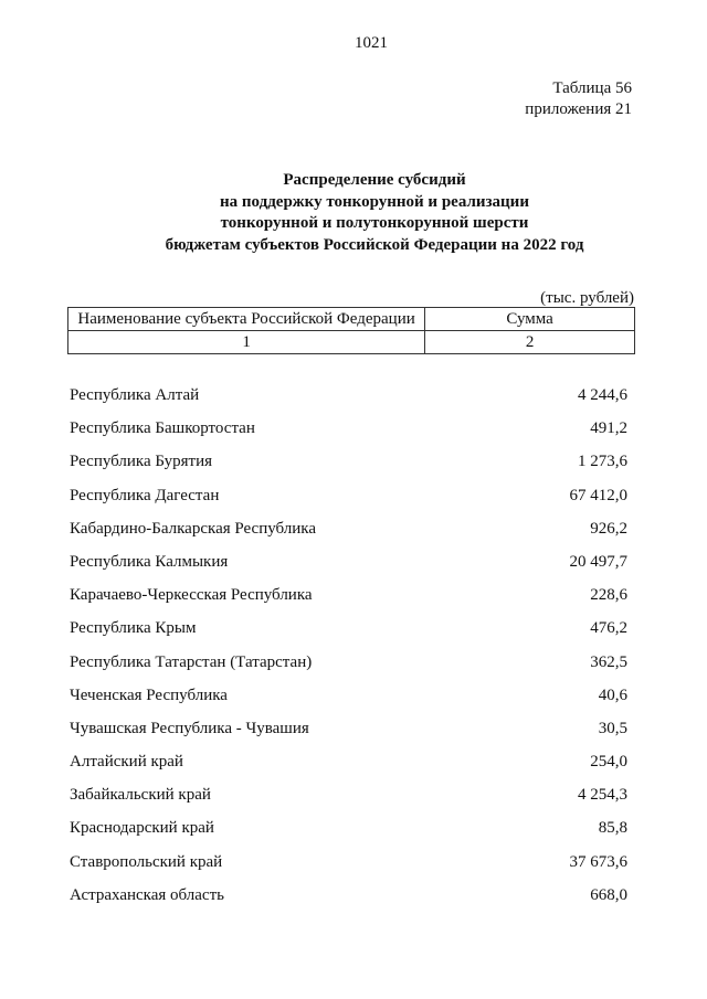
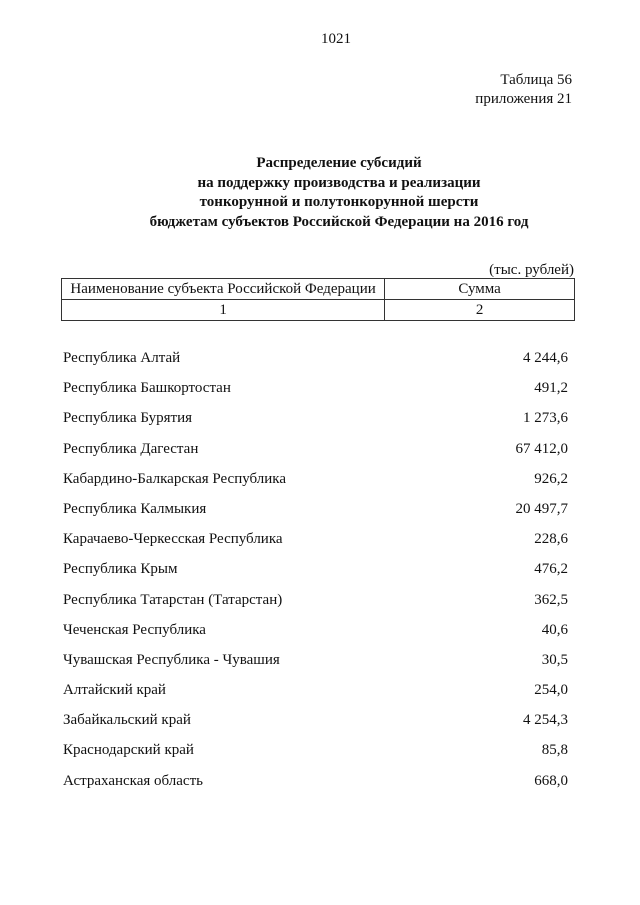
  1021
  Таблица 56
  приложения 21
  Распределение субсидий
- на поддержку тонкорунной и реализации
+ на поддержку производства и реализации
  тонкорунной и полутонкорунной шерсти
- бюджетам субъектов Российской Федерации на 2022 год
+ бюджетам субъектов Российской Федерации на 2016 год
  (тыс. рублей)
  Наименование субъекта Российской Федерации	Сумма
  1	2
  Республика Алтай
  4 244,6
  Республика Башкортостан
  491,2
  Республика Бурятия
  1 273,6
  Республика Дагестан
  67 412,0
  Кабардино-Балкарская Республика
  926,2
  Республика Калмыкия
  20 497,7
  Карачаево-Черкесская Республика
  228,6
  Республика Крым
  476,2
  Республика Татарстан (Татарстан)
  362,5
  Чеченская Республика
  40,6
  Чувашская Республика - Чувашия
  30,5
  Алтайский край
  254,0
  Забайкальский край
  4 254,3
  Краснодарский край
  85,8
- Ставропольский край
- 37 673,6
  Астраханская область
  668,0
